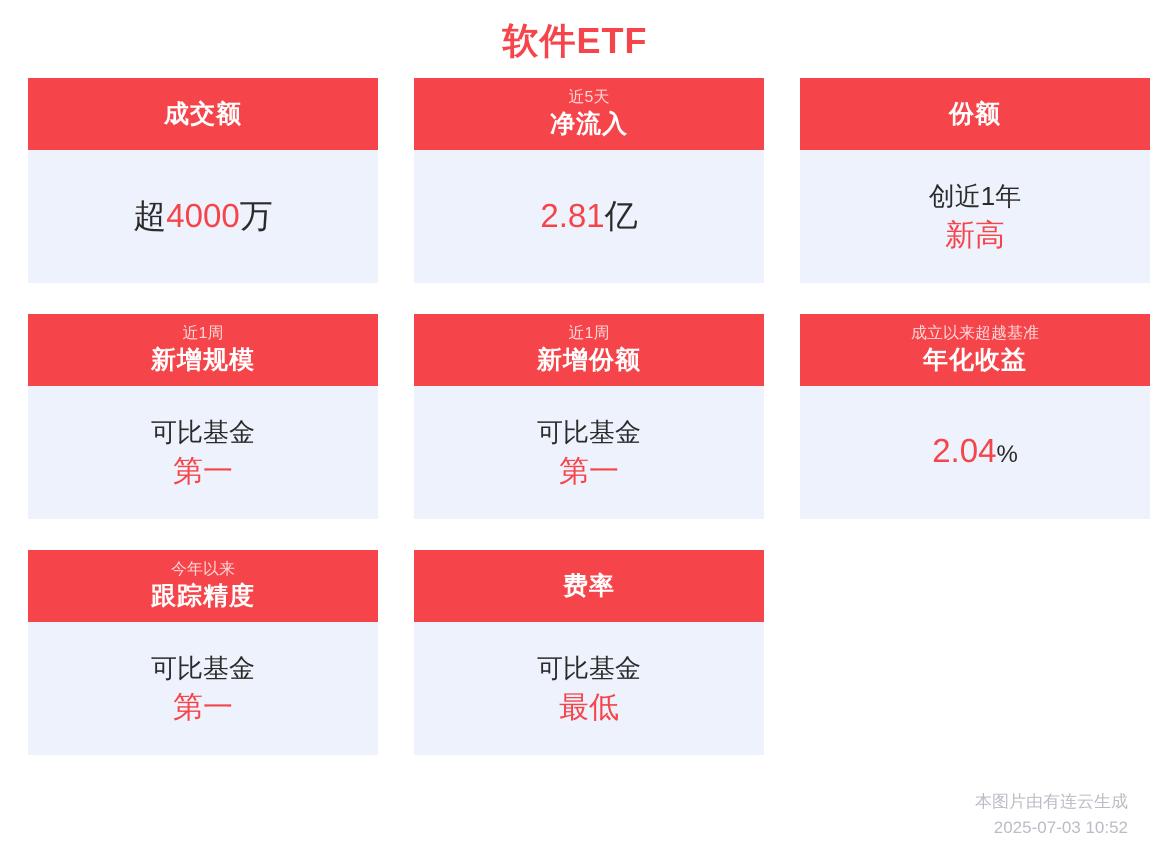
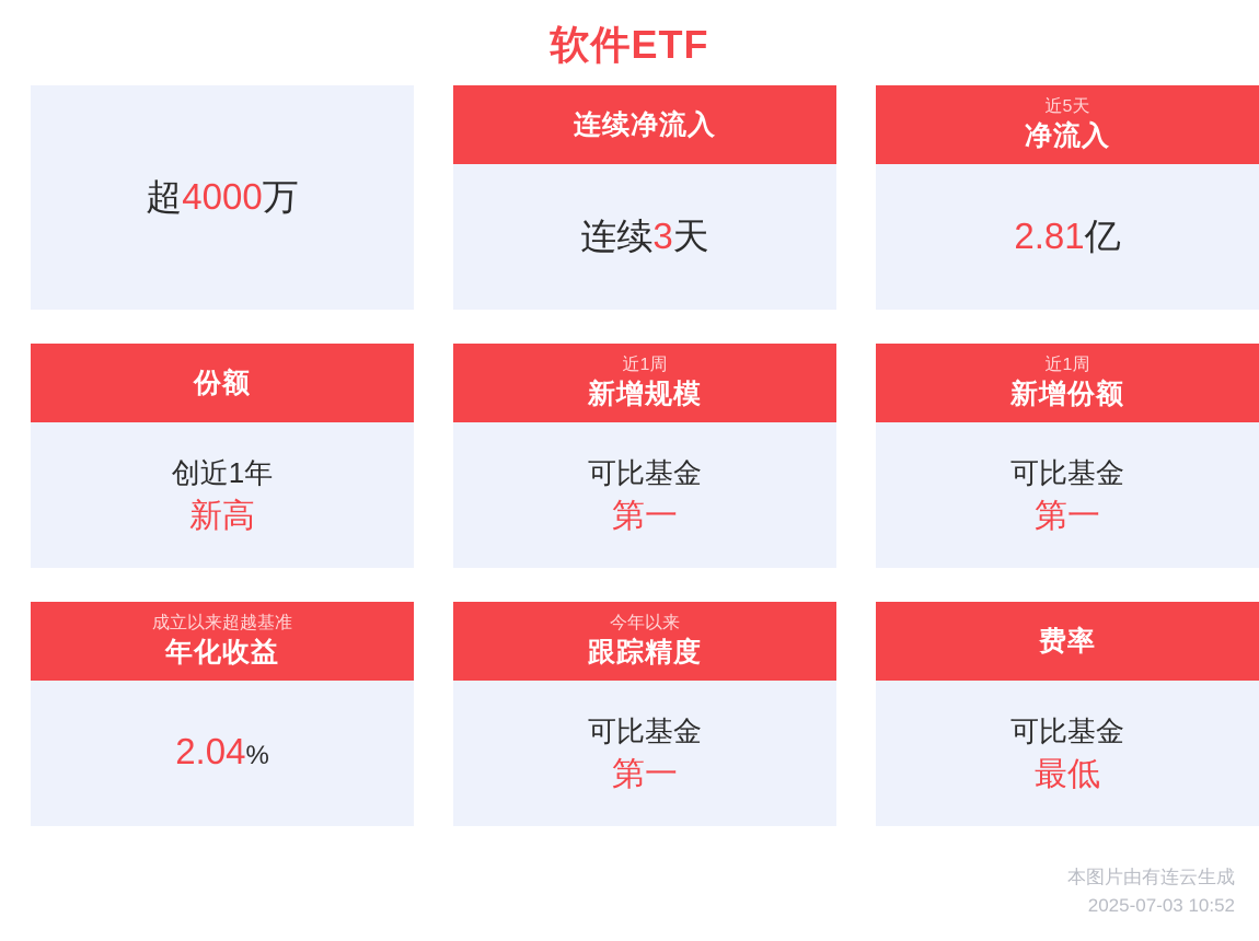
  软件ETF
- 成交额
  超4000万
+ 连续净流入
+ 连续3天
  近5天
  净流入
  2.81亿
  份额
  创近1年
  新高
  近1周
  新增规模
  可比基金
  第一
  近1周
  新增份额
  可比基金
  第一
  成立以来超越基准
  年化收益
  2.04%
  今年以来
  跟踪精度
  可比基金
  第一
  费率
  可比基金
  最低
  本图片由有连云生成
  2025-07-03 10:52
